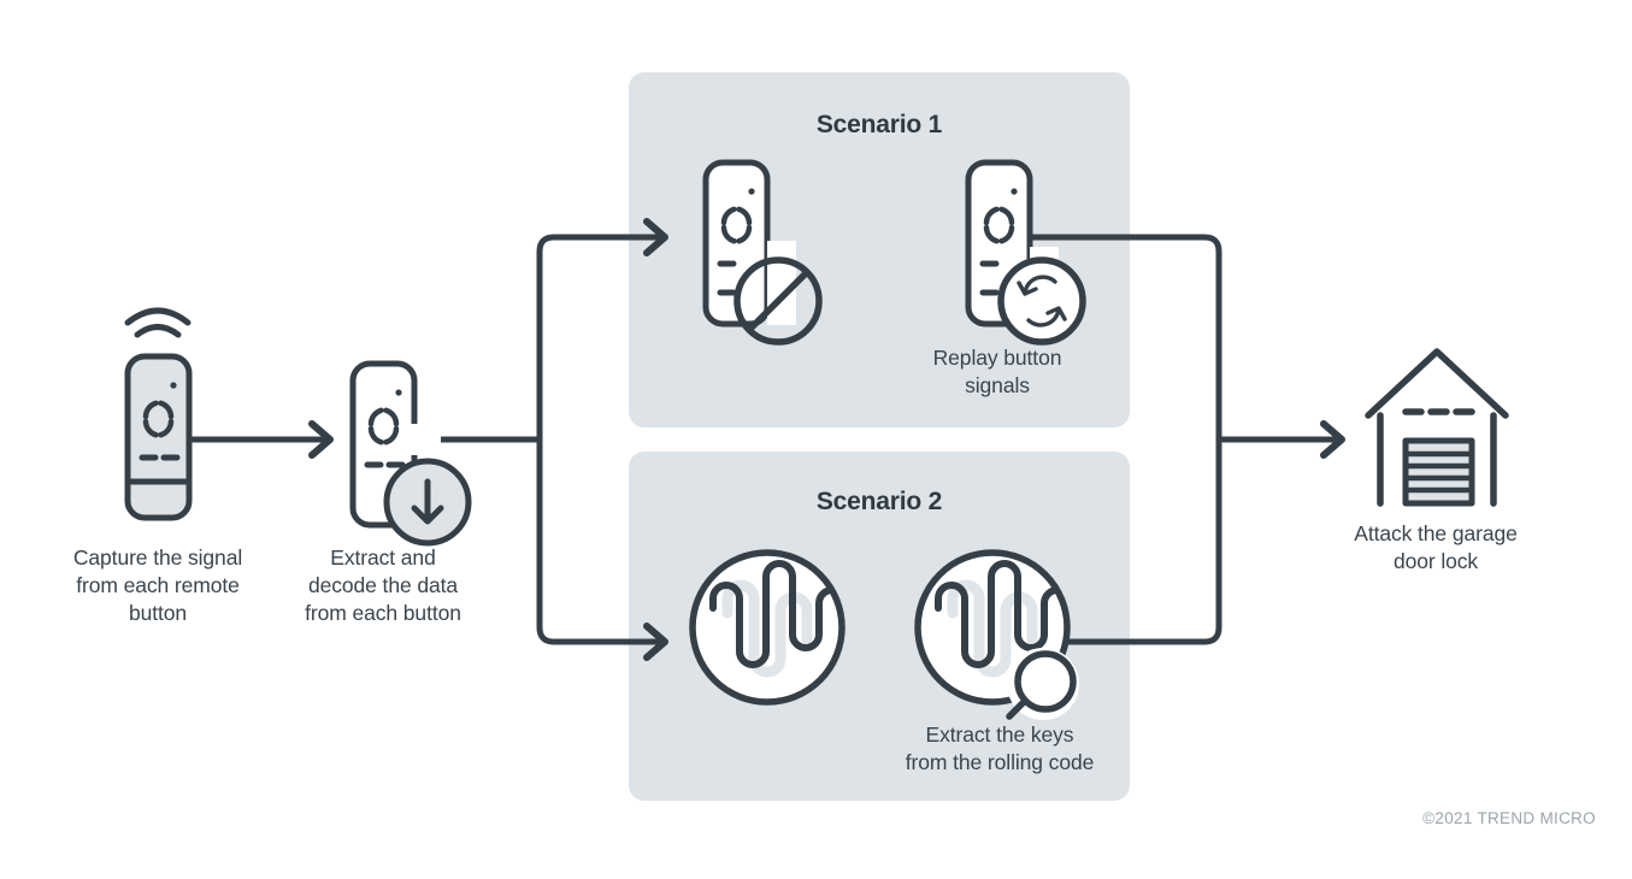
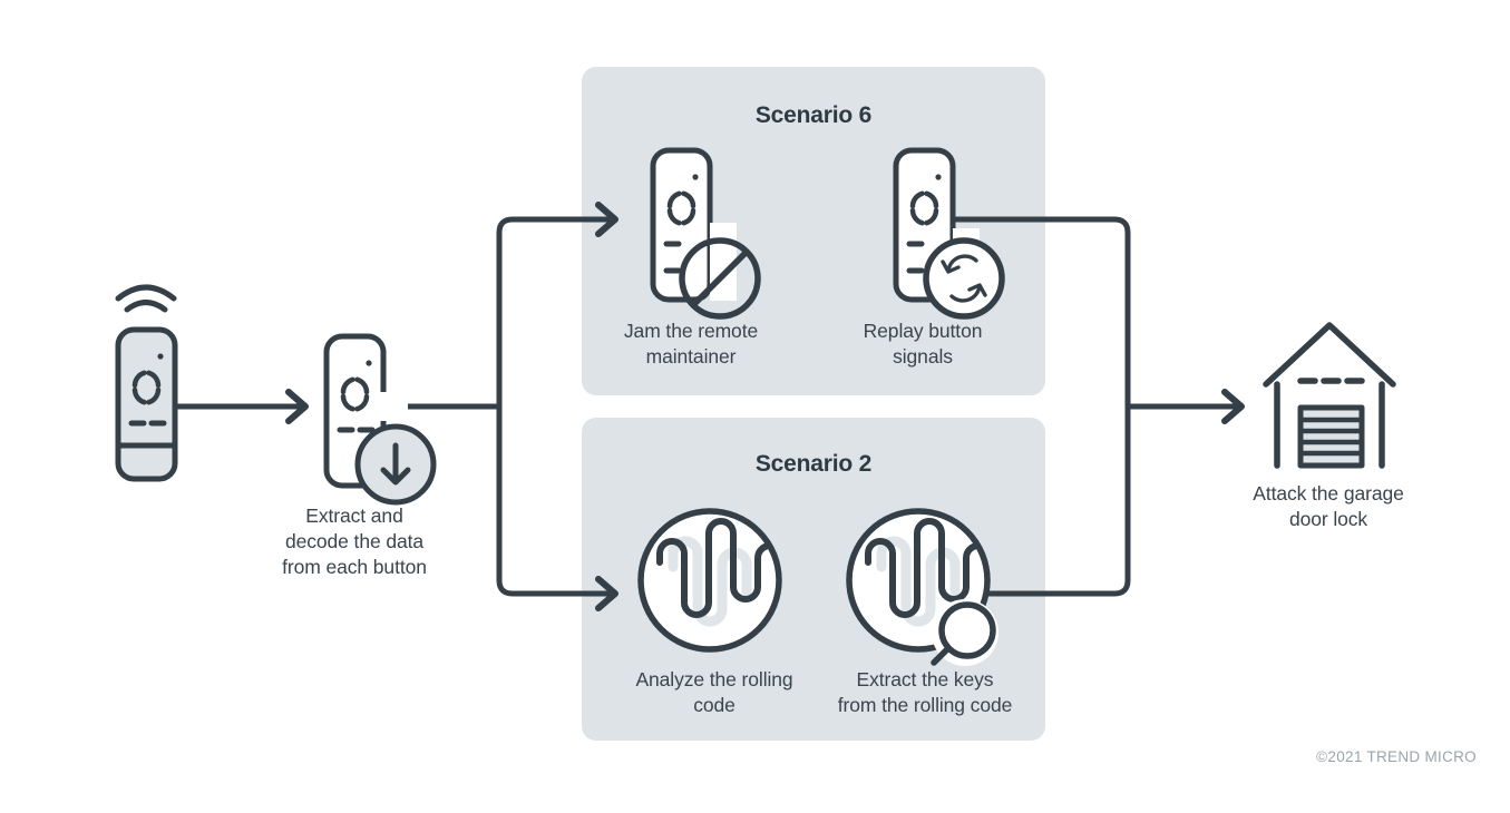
- Scenario 1
+ Scenario 6
  Scenario 2
- Capture the signal
- from each remote
- button
  Extract and
  decode the data
  from each button
+ Jam the remote
+ maintainer
  Replay button
  signals
+ Analyze the rolling
+ code
  Extract the keys
  from the rolling code
  Attack the garage
  door lock
  ©2021 TREND MICRO
